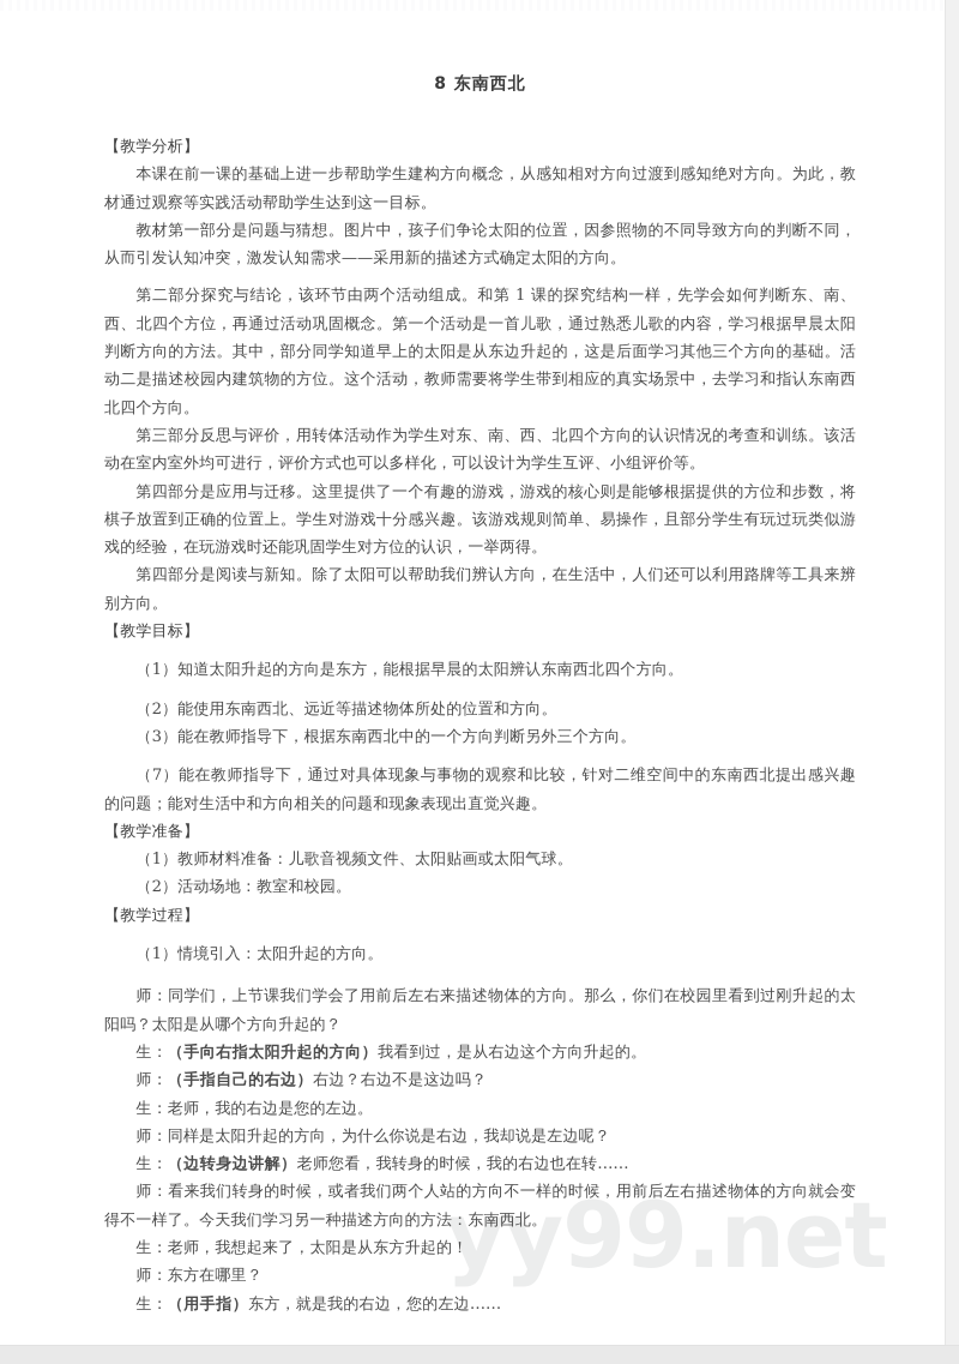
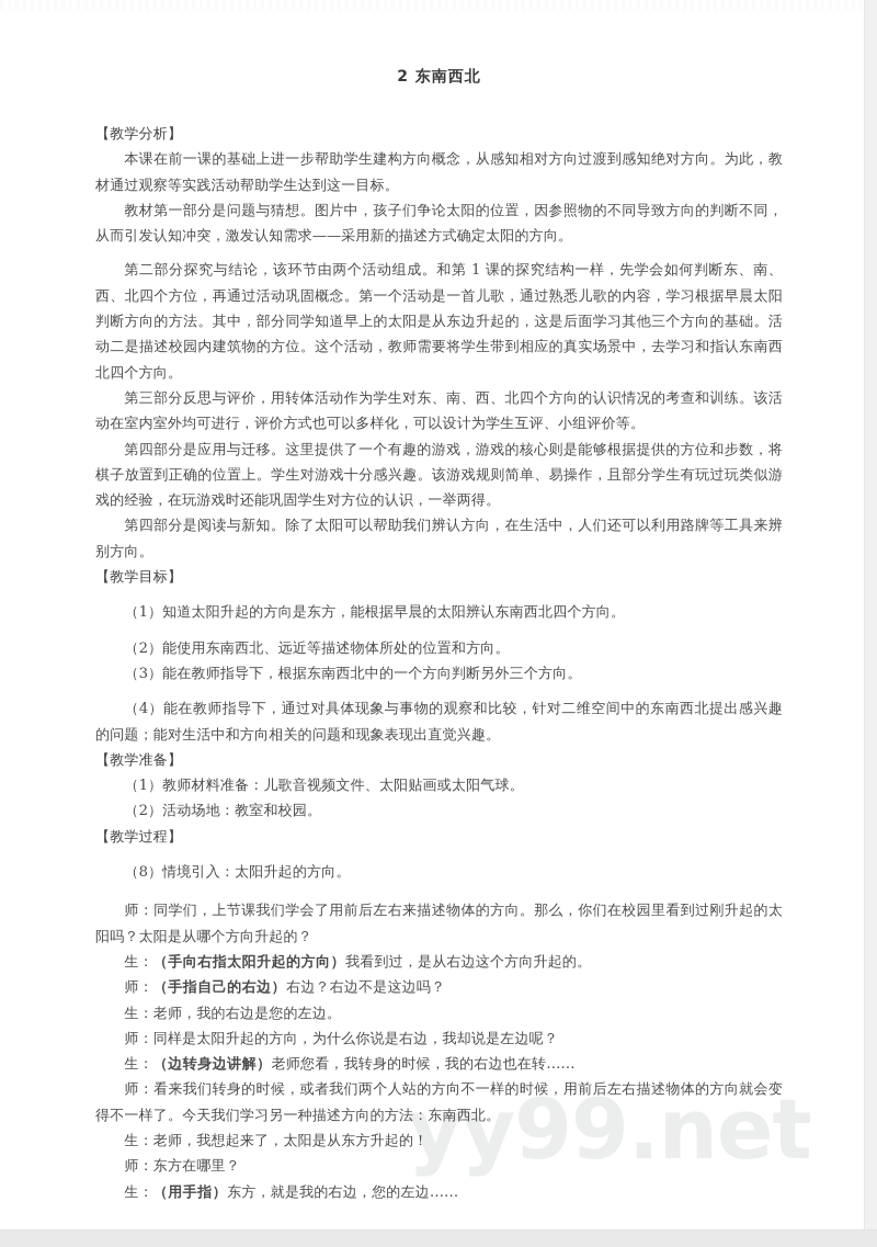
  yy99.net
- 8 东南西北
+ 2 东南西北
  【教学分析】
  本课在前一课的基础上进一步帮助学生建构方向概念，从感知相对方向过渡到感知绝对方向。为此，教材通过观察等实践活动帮助学生达到这一目标。
  教材第一部分是问题与猜想。图片中，孩子们争论太阳的位置，因参照物的不同导致方向的判断不同，从而引发认知冲突，激发认知需求——采用新的描述方式确定太阳的方向。
  第二部分探究与结论，该环节由两个活动组成。和第 1 课的探究结构一样，先学会如何判断东、南、西、北四个方位，再通过活动巩固概念。第一个活动是一首儿歌，通过熟悉儿歌的内容，学习根据早晨太阳判断方向的方法。其中，部分同学知道早上的太阳是从东边升起的，这是后面学习其他三个方向的基础。活动二是描述校园内建筑物的方位。这个活动，教师需要将学生带到相应的真实场景中，去学习和指认东南西北四个方向。
  第三部分反思与评价，用转体活动作为学生对东、南、西、北四个方向的认识情况的考查和训练。该活动在室内室外均可进行，评价方式也可以多样化，可以设计为学生互评、小组评价等。
  第四部分是应用与迁移。这里提供了一个有趣的游戏，游戏的核心则是能够根据提供的方位和步数，将棋子放置到正确的位置上。学生对游戏十分感兴趣。该游戏规则简单、易操作，且部分学生有玩过玩类似游戏的经验，在玩游戏时还能巩固学生对方位的认识，一举两得。
  第四部分是阅读与新知。除了太阳可以帮助我们辨认方向，在生活中，人们还可以利用路牌等工具来辨别方向。
  【教学目标】
  （1）知道太阳升起的方向是东方，能根据早晨的太阳辨认东南西北四个方向。
  （2）能使用东南西北、远近等描述物体所处的位置和方向。
  （3）能在教师指导下，根据东南西北中的一个方向判断另外三个方向。
- （7）能在教师指导下，通过对具体现象与事物的观察和比较，针对二维空间中的东南西北提出感兴趣的问题；能对生活中和方向相关的问题和现象表现出直觉兴趣。
+ （4）能在教师指导下，通过对具体现象与事物的观察和比较，针对二维空间中的东南西北提出感兴趣的问题；能对生活中和方向相关的问题和现象表现出直觉兴趣。
  【教学准备】
  （1）教师材料准备：儿歌音视频文件、太阳贴画或太阳气球。
  （2）活动场地：教室和校园。
  【教学过程】
- （1）情境引入：太阳升起的方向。
+ （8）情境引入：太阳升起的方向。
  师：同学们，上节课我们学会了用前后左右来描述物体的方向。那么，你们在校园里看到过刚升起的太阳吗？太阳是从哪个方向升起的？
  生：（手向右指太阳升起的方向）我看到过，是从右边这个方向升起的。
  师：（手指自己的右边）右边？右边不是这边吗？
  生：老师，我的右边是您的左边。
  师：同样是太阳升起的方向，为什么你说是右边，我却说是左边呢？
  生：（边转身边讲解）老师您看，我转身的时候，我的右边也在转……
  师：看来我们转身的时候，或者我们两个人站的方向不一样的时候，用前后左右描述物体的方向就会变得不一样了。今天我们学习另一种描述方向的方法：东南西北。
  生：老师，我想起来了，太阳是从东方升起的！
  师：东方在哪里？
  生：（用手指）东方，就是我的右边，您的左边……
